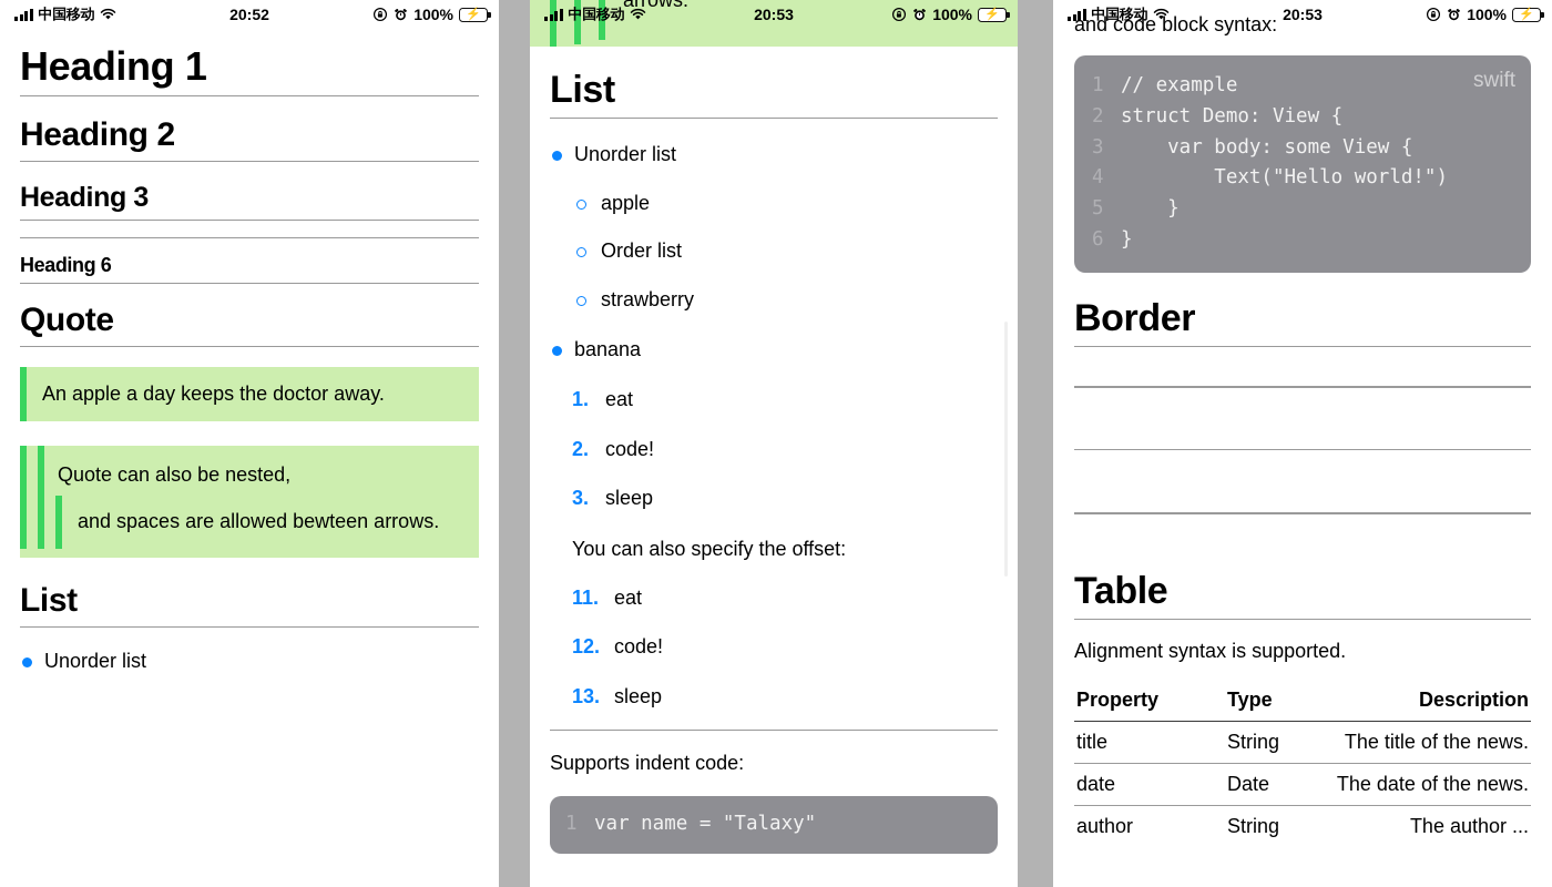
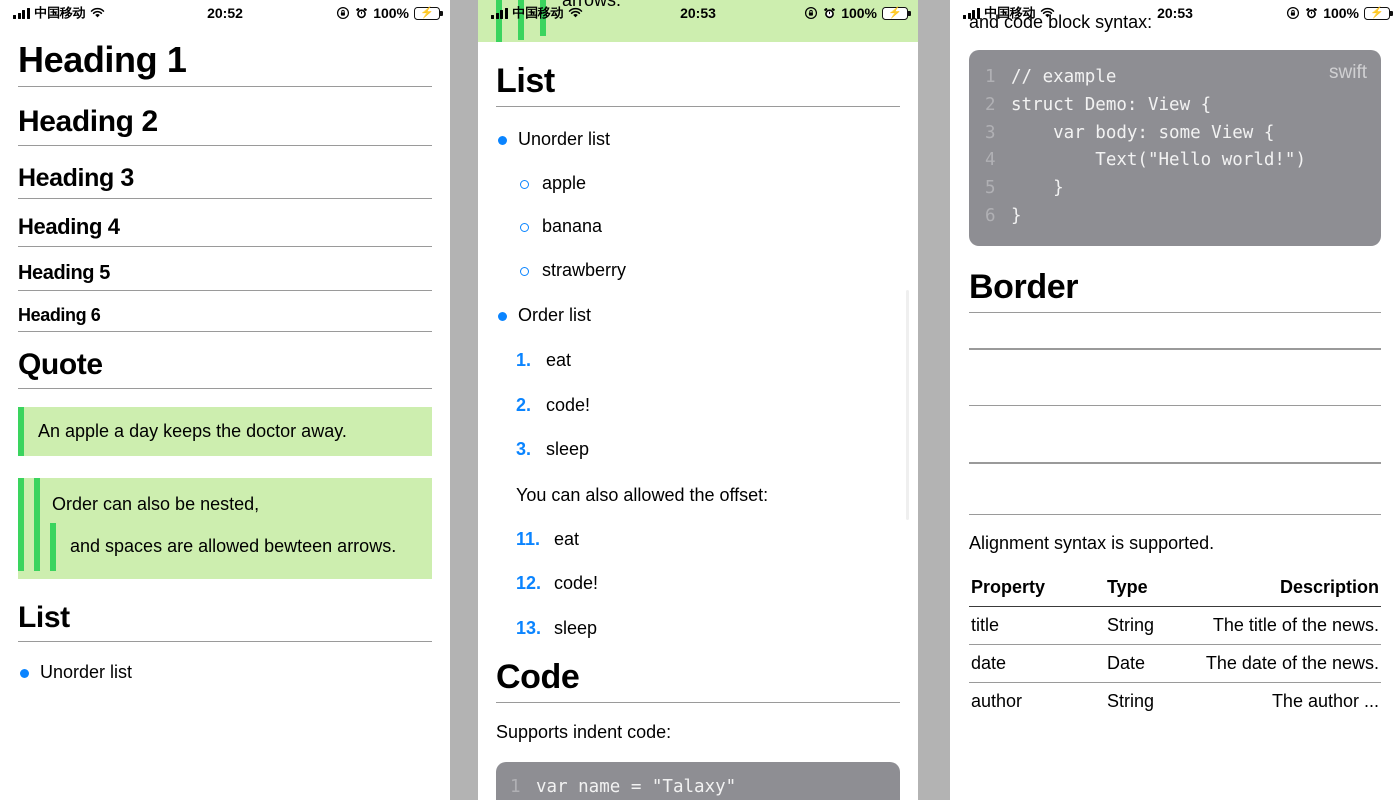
  中国移动
  20:52
  100%
  ⚡
  Heading 1
  Heading 2
  Heading 3
+ Heading 4
+ Heading 5
  Heading 6
  Quote
  An apple a day keeps the doctor away.
- Quote can also be nested,
+ Order can also be nested,
  and spaces are allowed bewteen arrows.
  List
  Unorder list
  arrows.
  中国移动
  20:53
  100%
  ⚡
  List
  Unorder list
  apple
- Order list
+ banana
  strawberry
- banana
+ Order list
  1.
  eat
  2.
  code!
  3.
  sleep
- You can also specify the offset:
+ You can also allowed the offset:
  11.
  eat
  12.
  code!
  13.
  sleep
+ Code
  Supports indent code:
  1
  var name = "Talaxy"
  中国移动
  20:53
  100%
  ⚡
  and code block syntax:
  swift
  1
  // example
  2
  struct Demo: View {
  3
  var body: some View {
  4
  Text("Hello world!")
  5
  }
  6
  }
  Border
- Table
  Alignment syntax is supported.
  Property	Type	Description
  title	String	The title of the news.
  date	Date	The date of the news.
  author	String	The author ...
